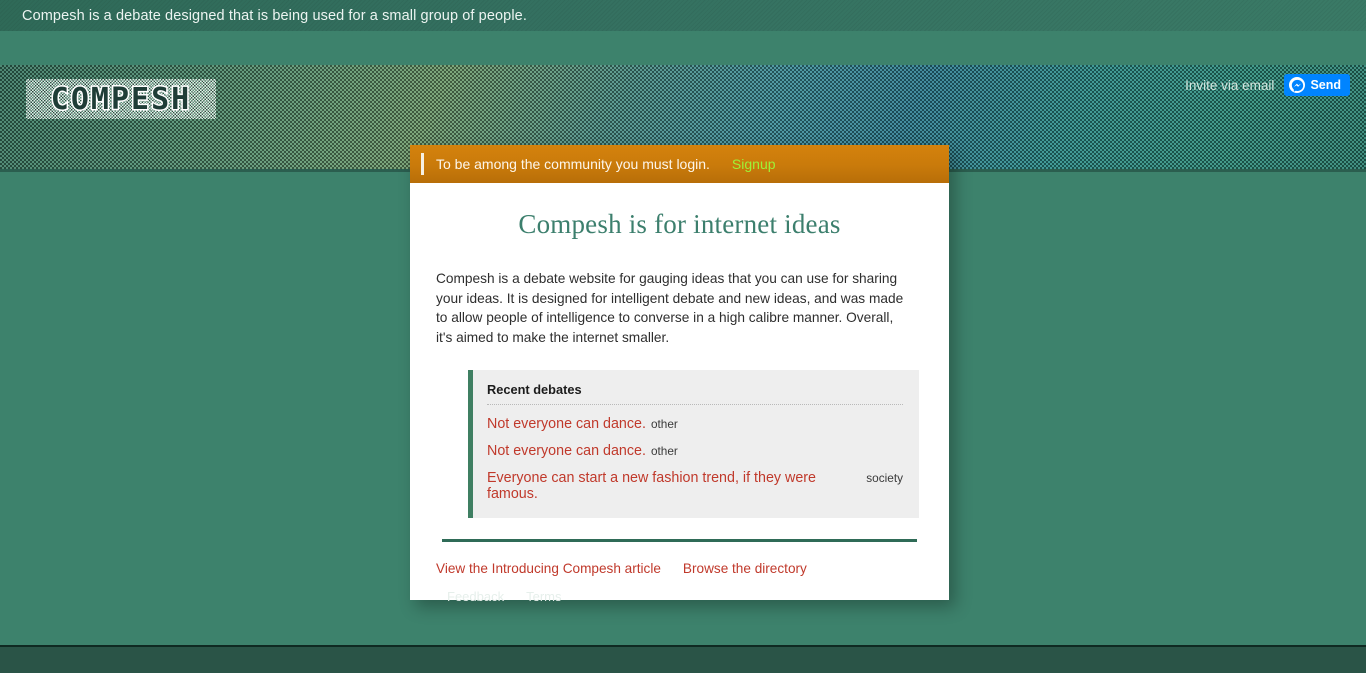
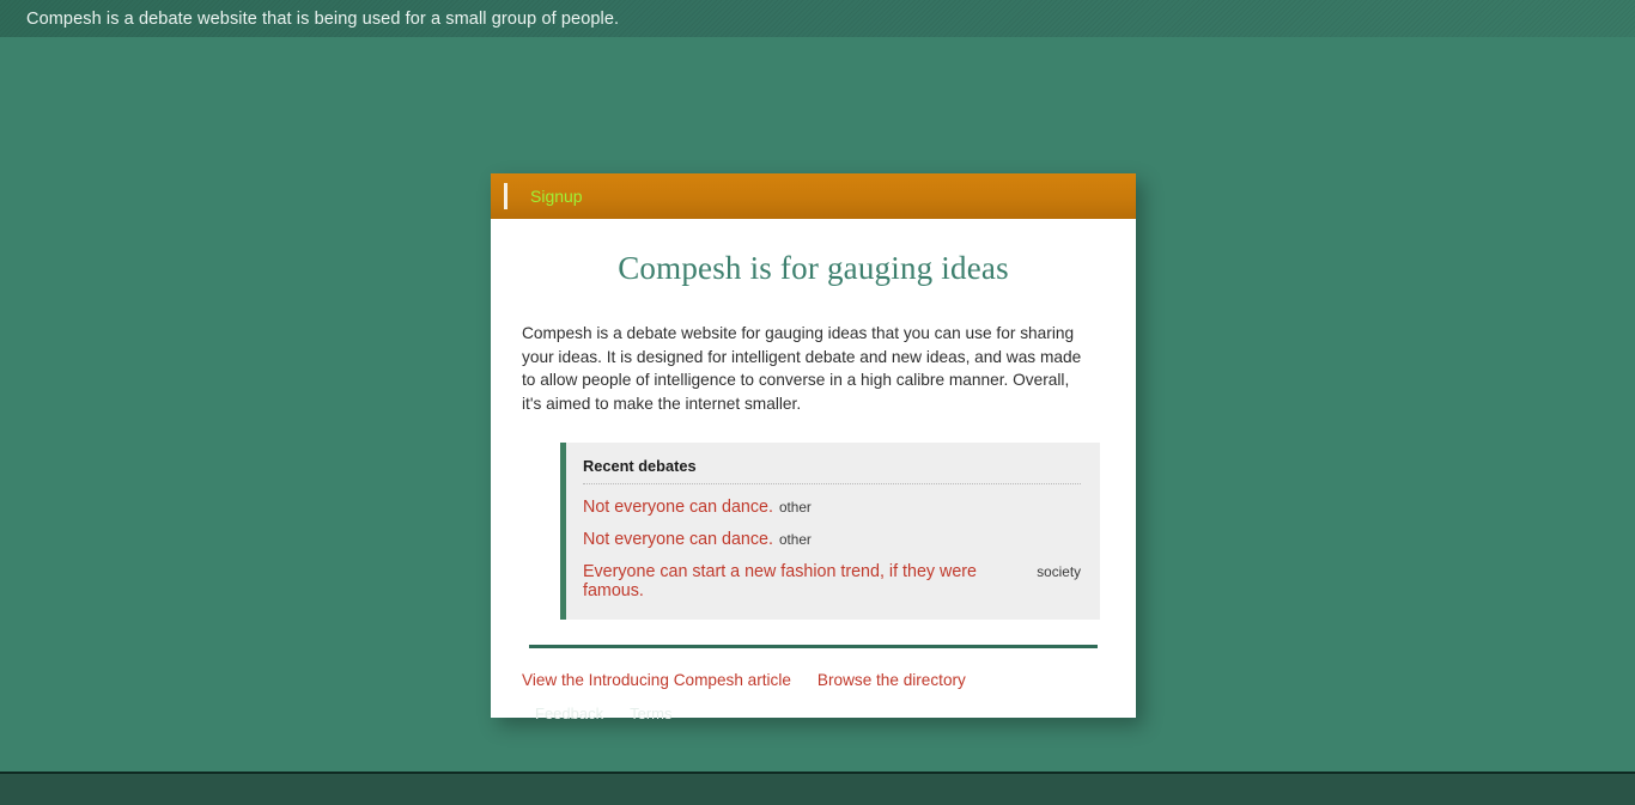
- Compesh is a debate designed that is being used for a small group of people.
+ Compesh is a debate website that is being used for a small group of people.
- COMPESH
- Invite via email
- Send
- To be among the community you must login.
  Signup
- Compesh is for internet ideas
+ Compesh is for gauging ideas
  Compesh is a debate website for gauging ideas that you can use for sharing your ideas. It is designed for intelligent debate and new ideas, and was made to allow people of intelligence to converse in a high calibre manner. Overall, it's aimed to make the internet smaller.
  Recent debates
  Not everyone can dance.
  other
  Not everyone can dance.
  other
  Everyone can start a new fashion trend, if they were famous.
  society
  View the Introducing Compesh article
  Browse the directory
  Feedback
  Terms
